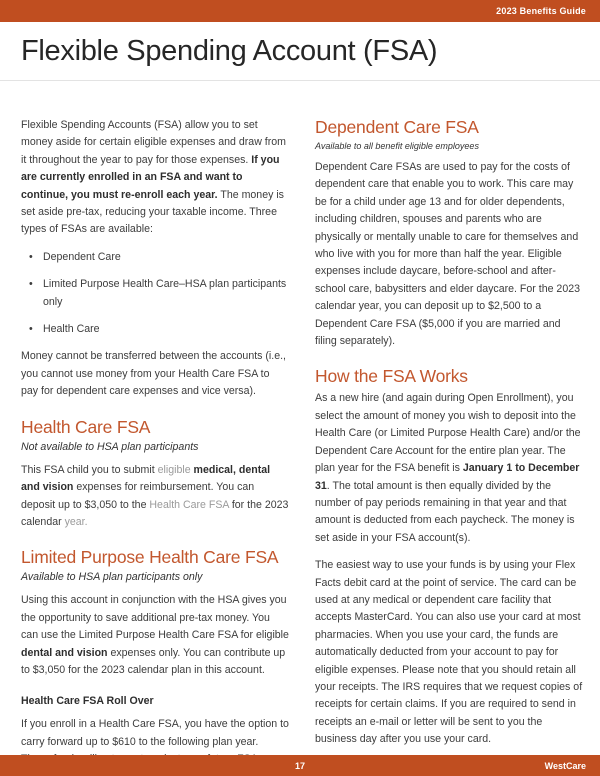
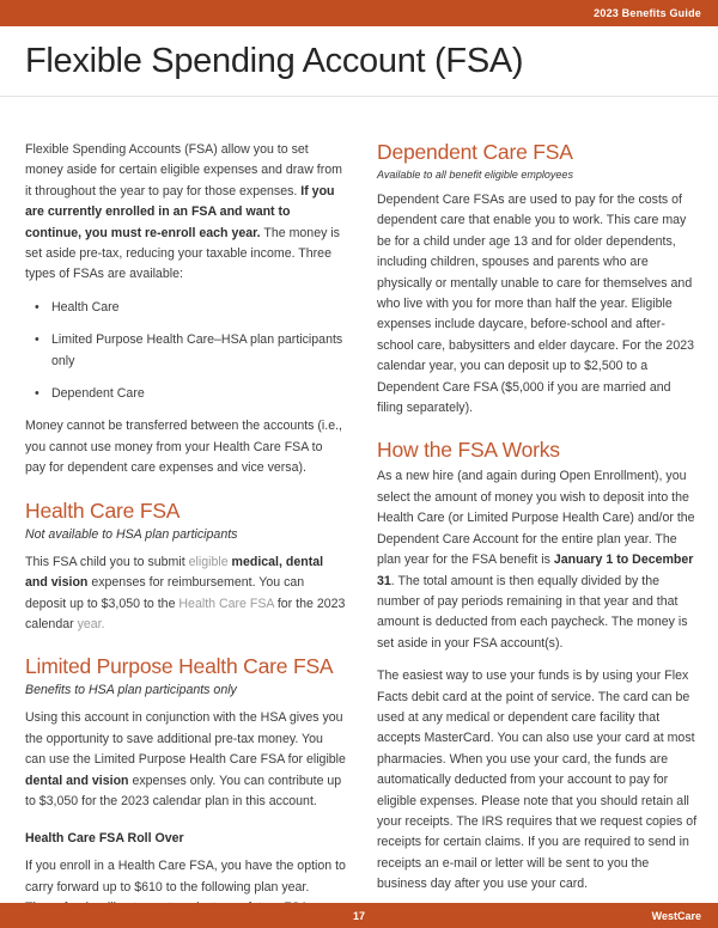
  2023 Benefits Guide
  Flexible Spending Account (FSA)
  Flexible Spending Accounts (FSA) allow you to set money aside for certain eligible expenses and draw from it throughout the year to pay for those expenses. If you are currently enrolled in an FSA and want to continue, you must re-enroll each year. The money is set aside pre-tax, reducing your taxable income. Three types of FSAs are available:
  •
- Dependent Care
+ Health Care
  •
  Limited Purpose Health Care–HSA plan participants only
  •
- Health Care
+ Dependent Care
  Money cannot be transferred between the accounts (i.e., you cannot use money from your Health Care FSA to pay for dependent care expenses and vice versa).
  Health Care FSA
  Not available to HSA plan participants
  This FSA child you to submit eligible medical, dental and vision expenses for reimbursement. You can deposit up to $3,050 to the Health Care FSA for the 2023 calendar year.
  Limited Purpose Health Care FSA
- Available to HSA plan participants only
+ Benefits to HSA plan participants only
  Using this account in conjunction with the HSA gives you the opportunity to save additional pre-tax money. You can use the Limited Purpose Health Care FSA for eligible dental and vision expenses only. You can contribute up to $3,050 for the 2023 calendar plan in this account.
  Health Care FSA Roll Over
  Dependent Care FSA
  Available to all benefit eligible employees
  Dependent Care FSAs are used to pay for the costs of dependent care that enable you to work. This care may be for a child under age 13 and for older dependents, including children, spouses and parents who are physically or mentally unable to care for themselves and who live with you for more than half the year. Eligible expenses include daycare, before-school and after-school care, babysitters and elder daycare. For the 2023 calendar year, you can deposit up to $2,500 to a Dependent Care FSA ($5,000 if you are married and filing separately).
  How the FSA Works
  As a new hire (and again during Open Enrollment), you select the amount of money you wish to deposit into the Health Care (or Limited Purpose Health Care) and/or the Dependent Care Account for the entire plan year. The plan year for the FSA benefit is January 1 to December 31. The total amount is then equally divided by the number of pay periods remaining in that year and that amount is deducted from each paycheck. The money is set aside in your FSA account(s).
  The easiest way to use your funds is by using your Flex Facts debit card at the point of service. The card can be used at any medical or dependent care facility that accepts MasterCard. You can also use your card at most pharmacies. When you use your card, the funds are automatically deducted from your account to pay for eligible expenses. Please note that you should retain all your receipts. The IRS requires that we request copies of receipts for certain claims. If you are required to send in receipts an e-mail or letter will be sent to you the business day after you use your card.
  17
  WestCare
